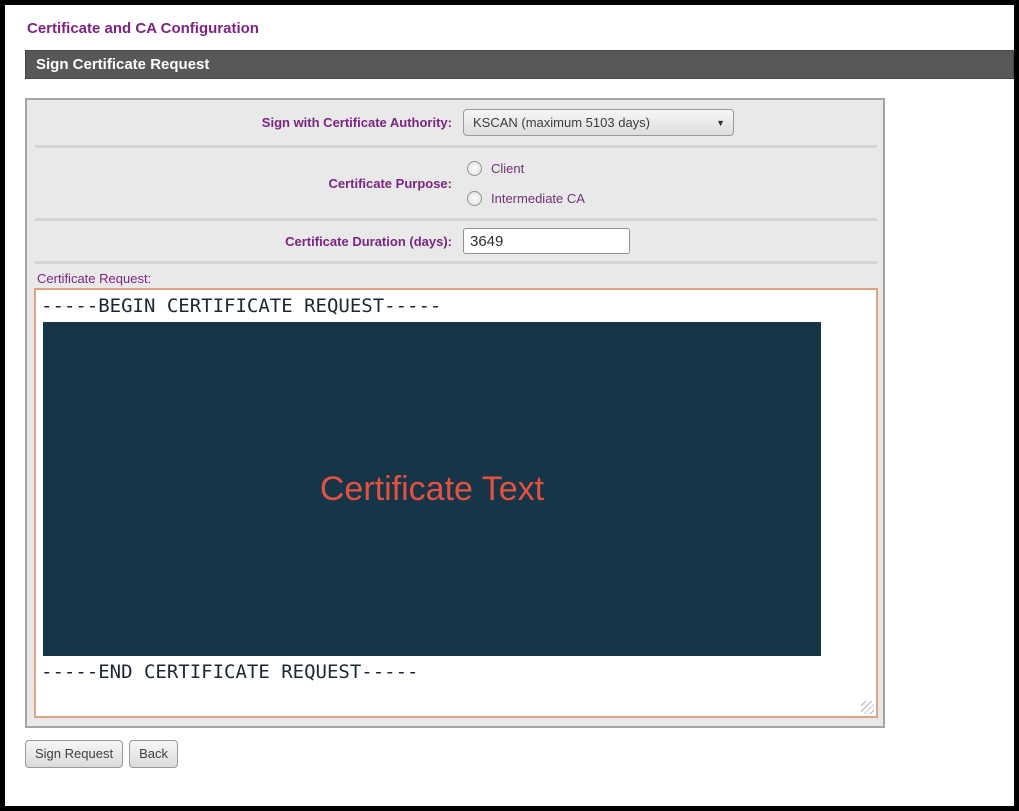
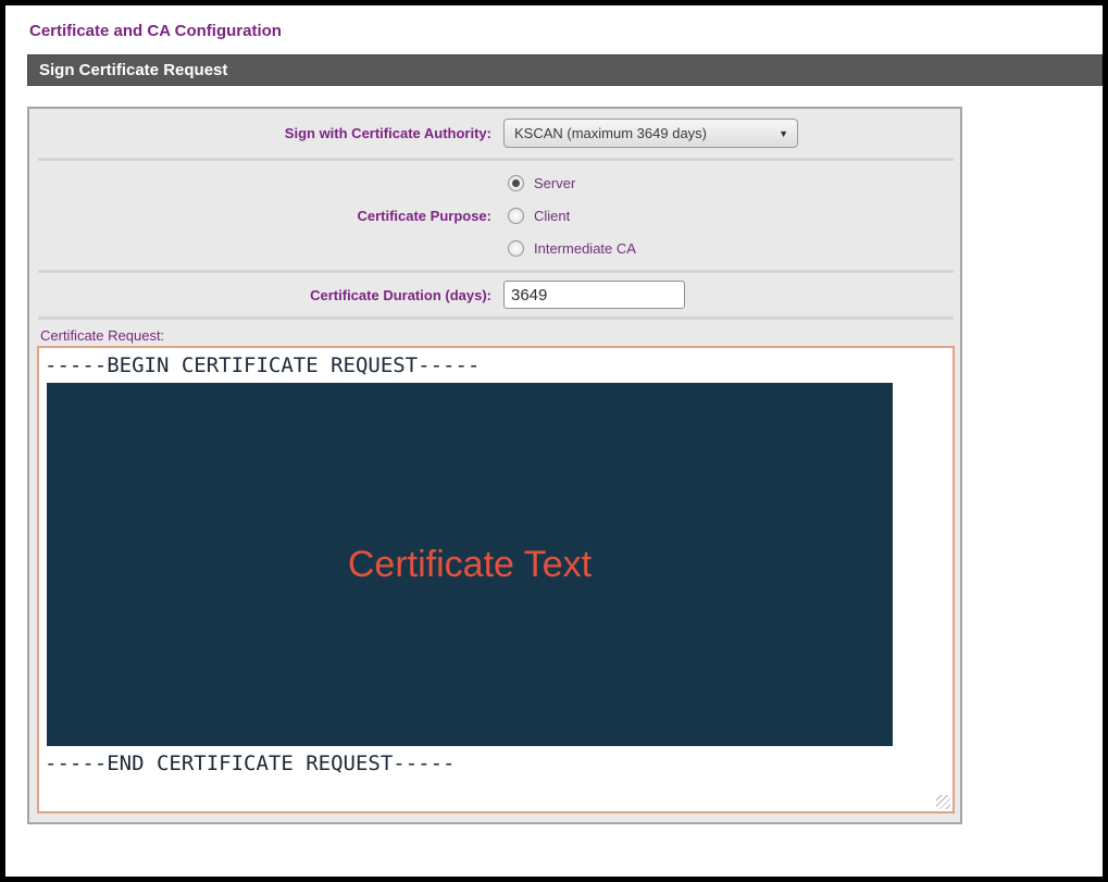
  Certificate and CA Configuration
  Sign Certificate Request
  Sign with Certificate Authority:
- KSCAN (maximum 5103 days)
+ KSCAN (maximum 3649 days)
  ▼
  Certificate Purpose:
+ Server
  Client
  Intermediate CA
  Certificate Duration (days):
  3649
  Certificate Request:
  -----BEGIN CERTIFICATE REQUEST-----
  Certificate Text
  -----END CERTIFICATE REQUEST-----
- Sign Request
- Back
